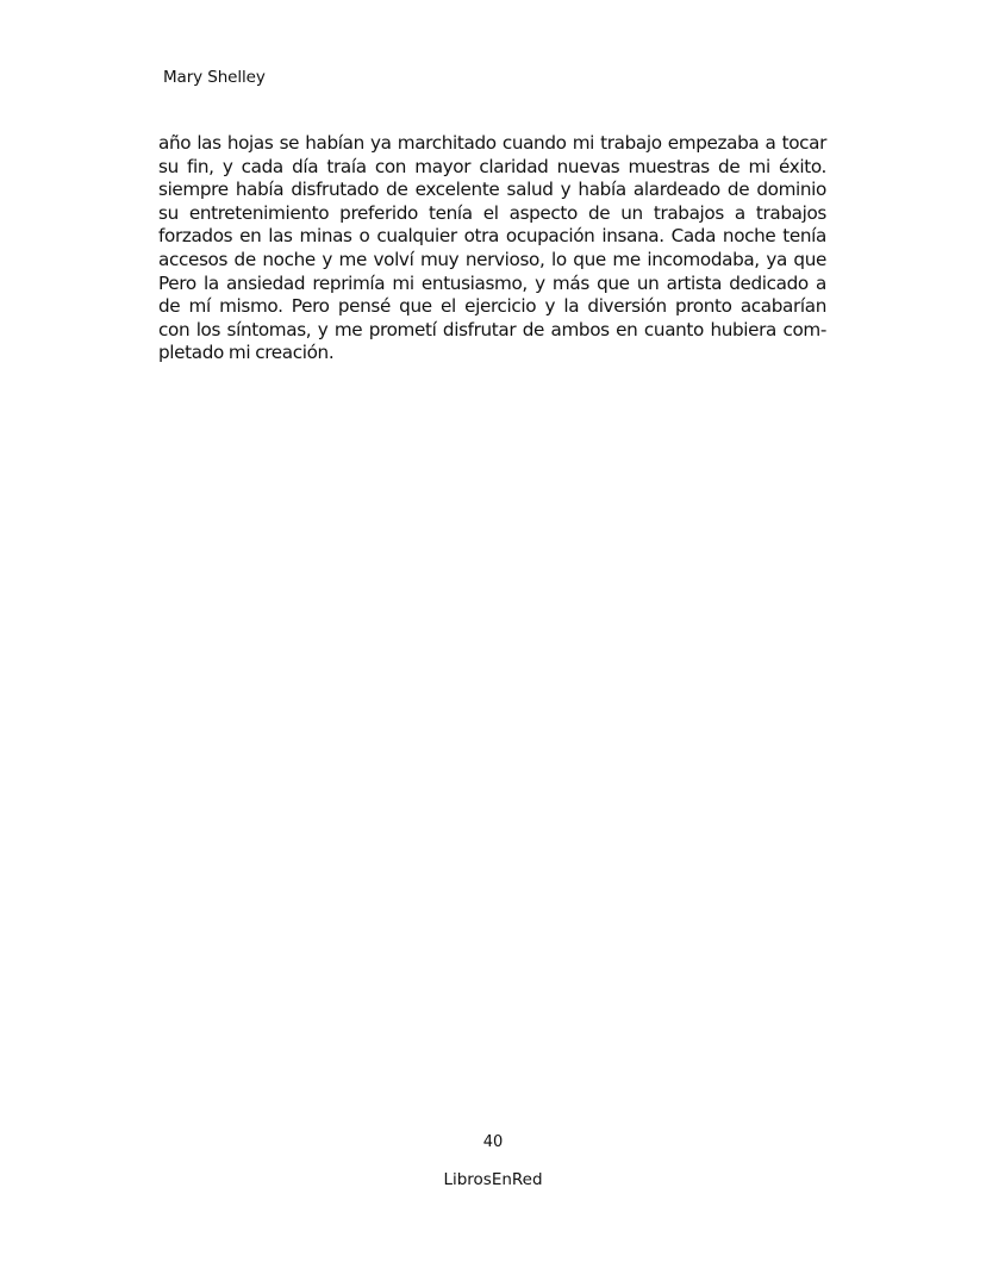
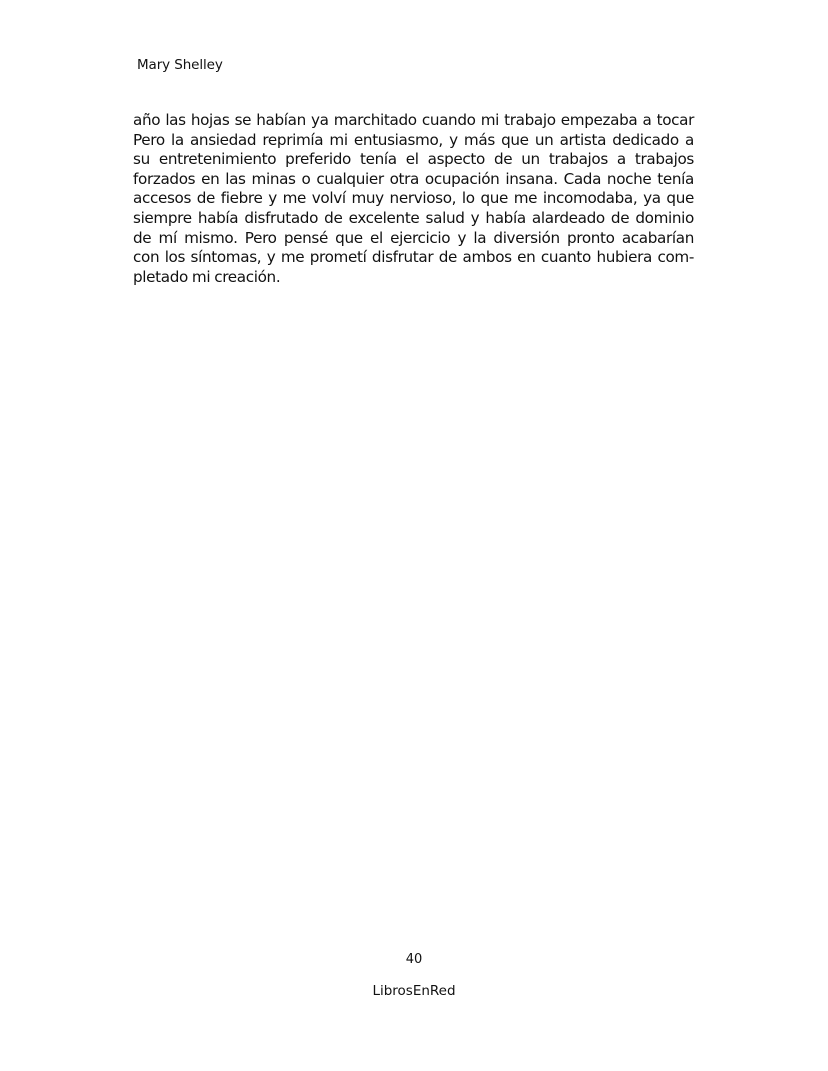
  Mary Shelley
  año las hojas se habían ya marchitado cuando mi trabajo empezaba a tocar
- su fin, y cada día traía con mayor claridad nuevas muestras de mi éxito.
- siempre había disfrutado de excelente salud y había alardeado de dominio
+ Pero la ansiedad reprimía mi entusiasmo, y más que un artista dedicado a
  su entretenimiento preferido tenía el aspecto de un trabajos a trabajos
  forzados en las minas o cualquier otra ocupación insana. Cada noche tenía
- accesos de noche y me volví muy nervioso, lo que me incomodaba, ya que
+ accesos de fiebre y me volví muy nervioso, lo que me incomodaba, ya que
- Pero la ansiedad reprimía mi entusiasmo, y más que un artista dedicado a
+ siempre había disfrutado de excelente salud y había alardeado de dominio
  de mí mismo. Pero pensé que el ejercicio y la diversión pronto acabarían
  con los síntomas, y me prometí disfrutar de ambos en cuanto hubiera com-
  pletado mi creación.
  40
  LibrosEnRed
